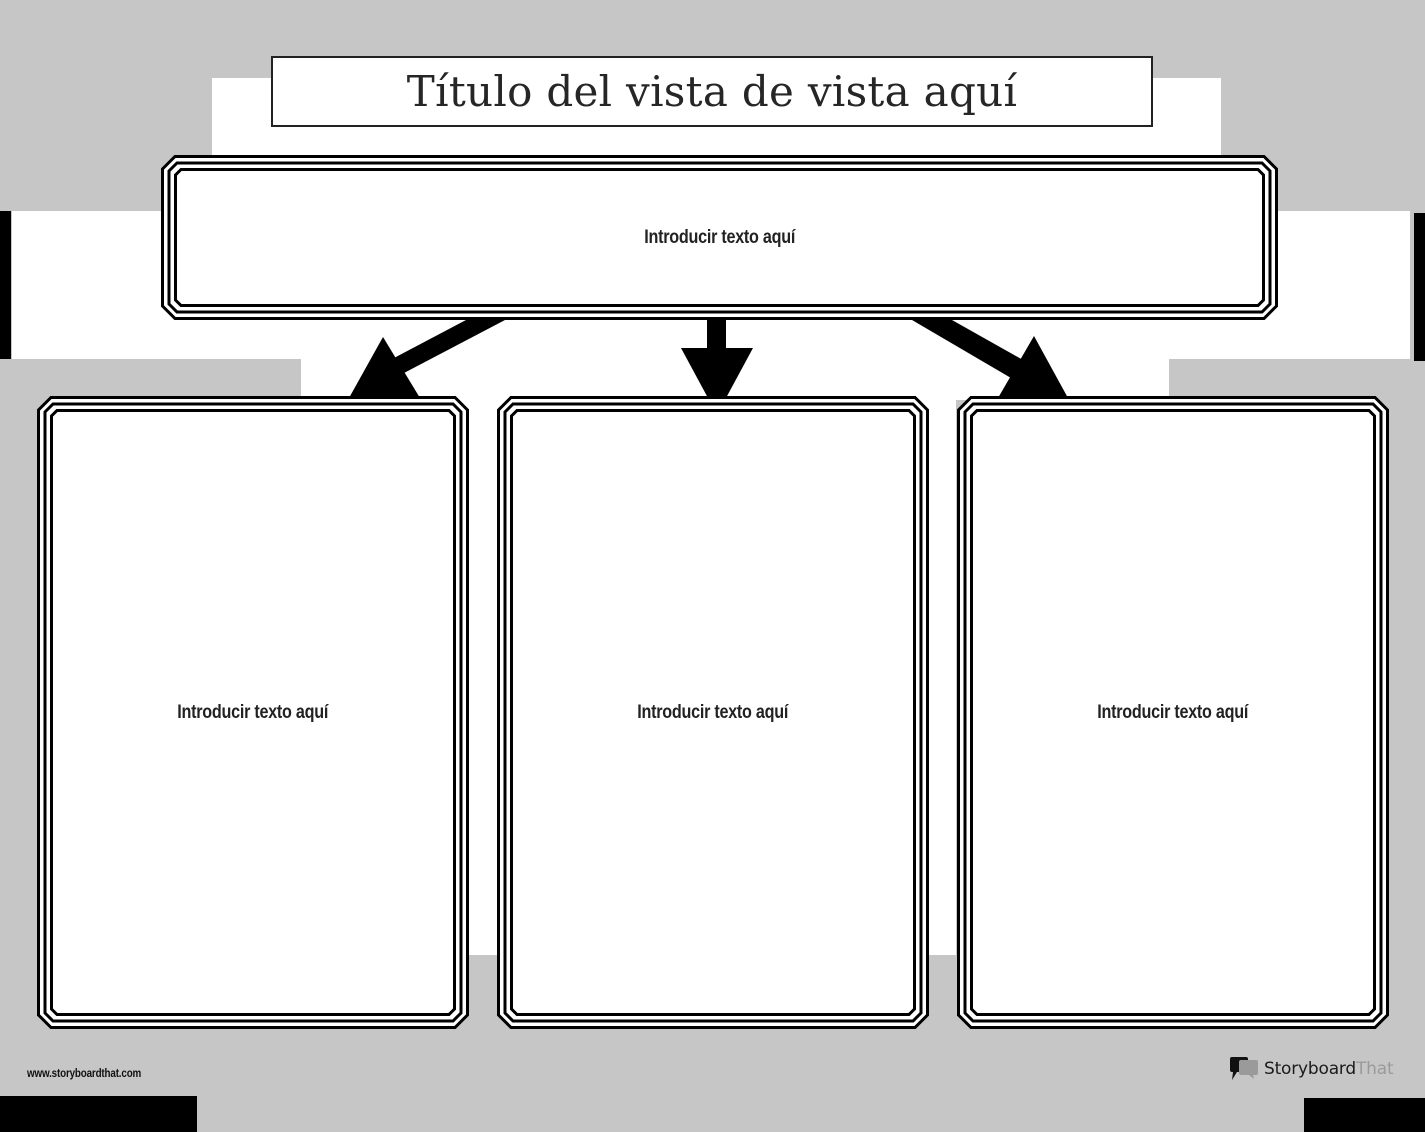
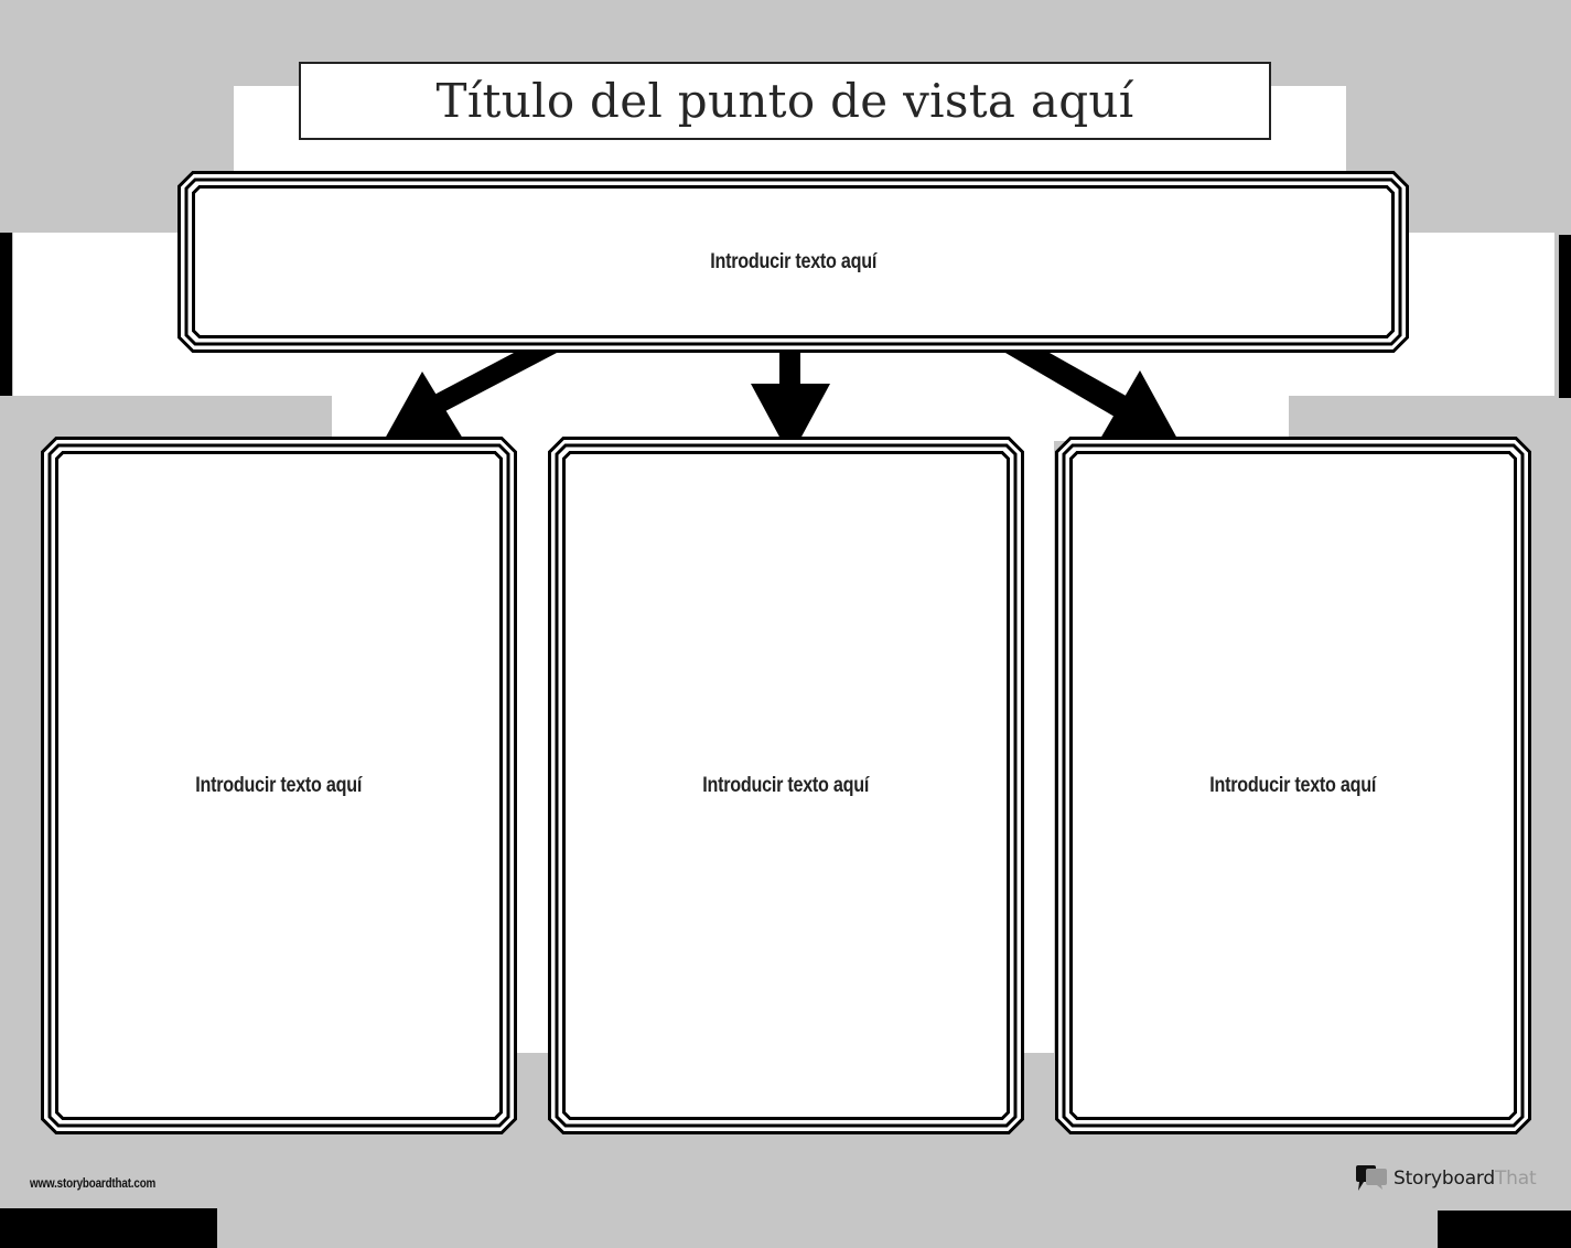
- Título del vista de vista aquí
+ Título del punto de vista aquí
  Introducir texto aquí
  Introducir texto aquí
  Introducir texto aquí
  Introducir texto aquí
  www.storyboardthat.com
  StoryboardThat
